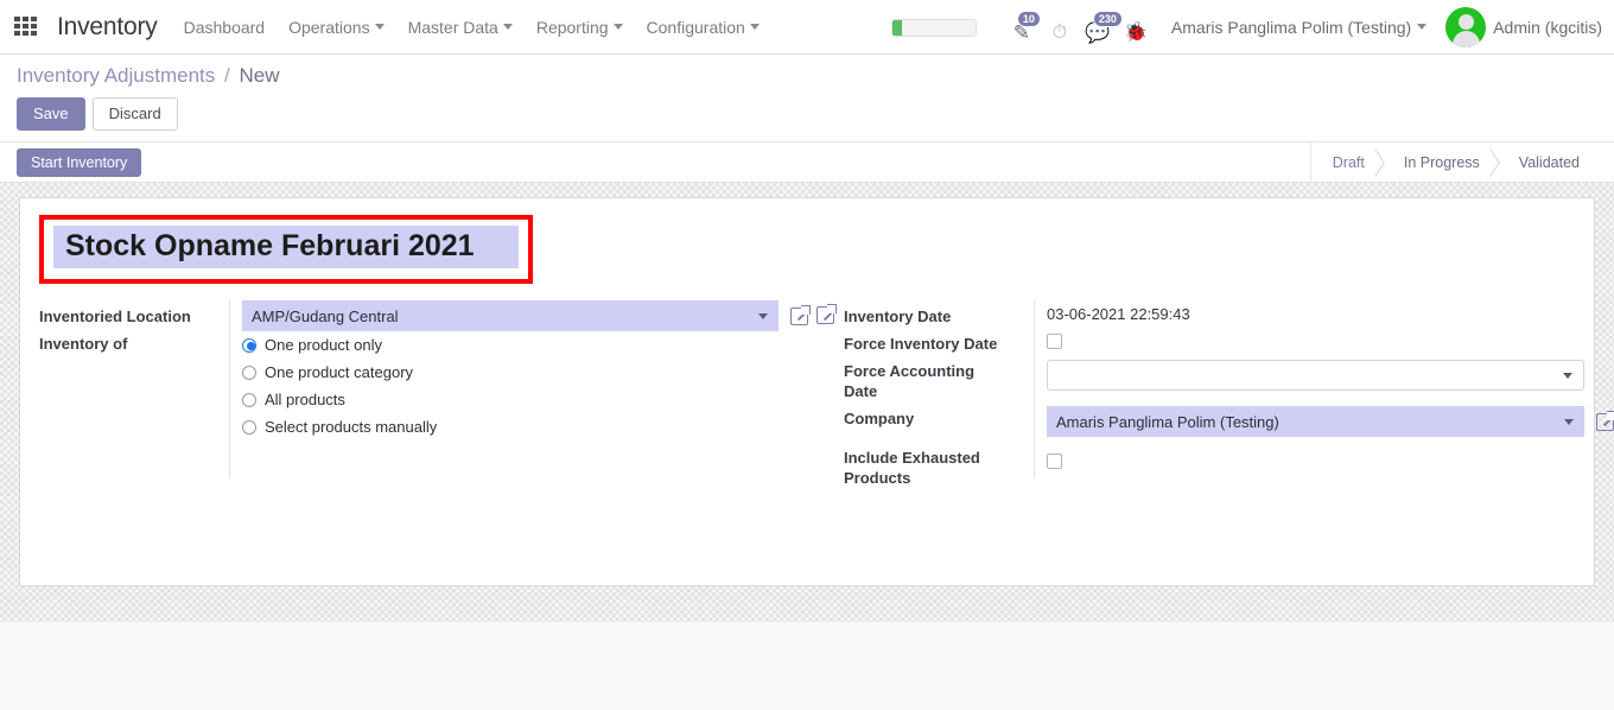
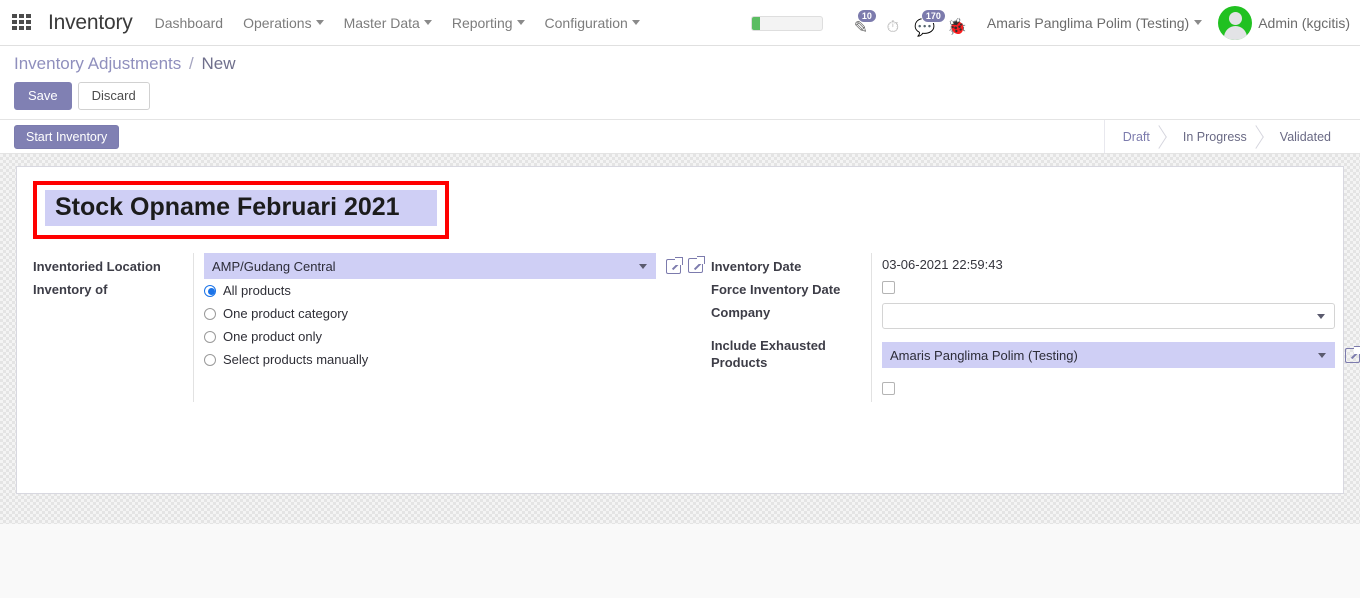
  Inventory
  Dashboard
  Operations
  Master Data
  Reporting
  Configuration
  10
  ✎
  ⏱
- 230
+ 170
  💬
  🐞
  Amaris Panglima Polim (Testing)
  Admin (kgcitis)
  Inventory Adjustments / New
  Save
  Discard
  Start Inventory
  Draft
  In Progress
  Validated
  Stock Opname Februari 2021
  Inventoried Location
  Inventory of
  AMP/Gudang Central
- One product only
+ All products
  One product category
- All products
+ One product only
  Select products manually
  Inventory Date
  Force Inventory Date
- Force Accounting Date
  Company
  Include Exhausted Products
  03-06-2021 22:59:43
  Amaris Panglima Polim (Testing)
